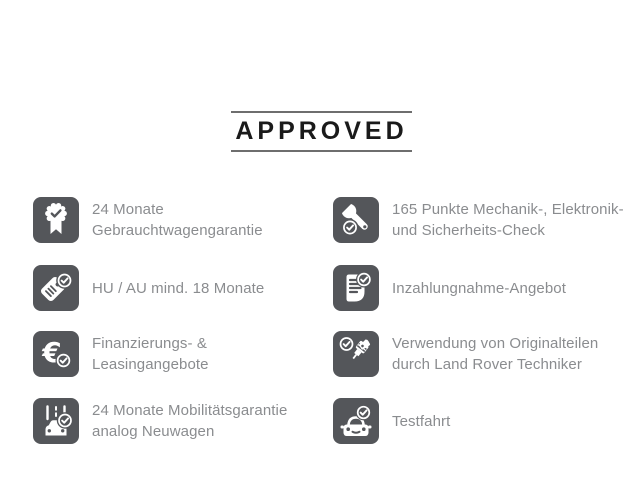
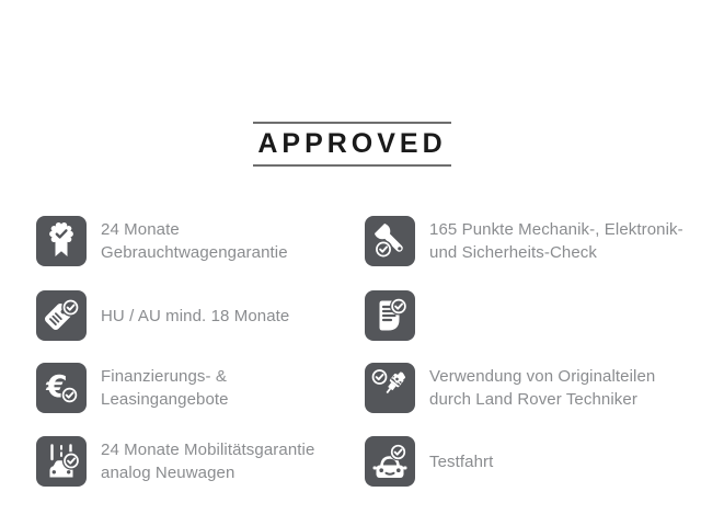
  APPROVED
  24 Monate
  Gebrauchtwagengarantie
  HU / AU mind. 18 Monate
  €
  Finanzierungs- & Leasingangebote
  24 Monate Mobilitätsgarantie
  analog Neuwagen
  165 Punkte Mechanik-, Elektronik-
  und Sicherheits-Check
- Inzahlungnahme-Angebot
  Verwendung von Originalteilen
  durch Land Rover Techniker
  Testfahrt
